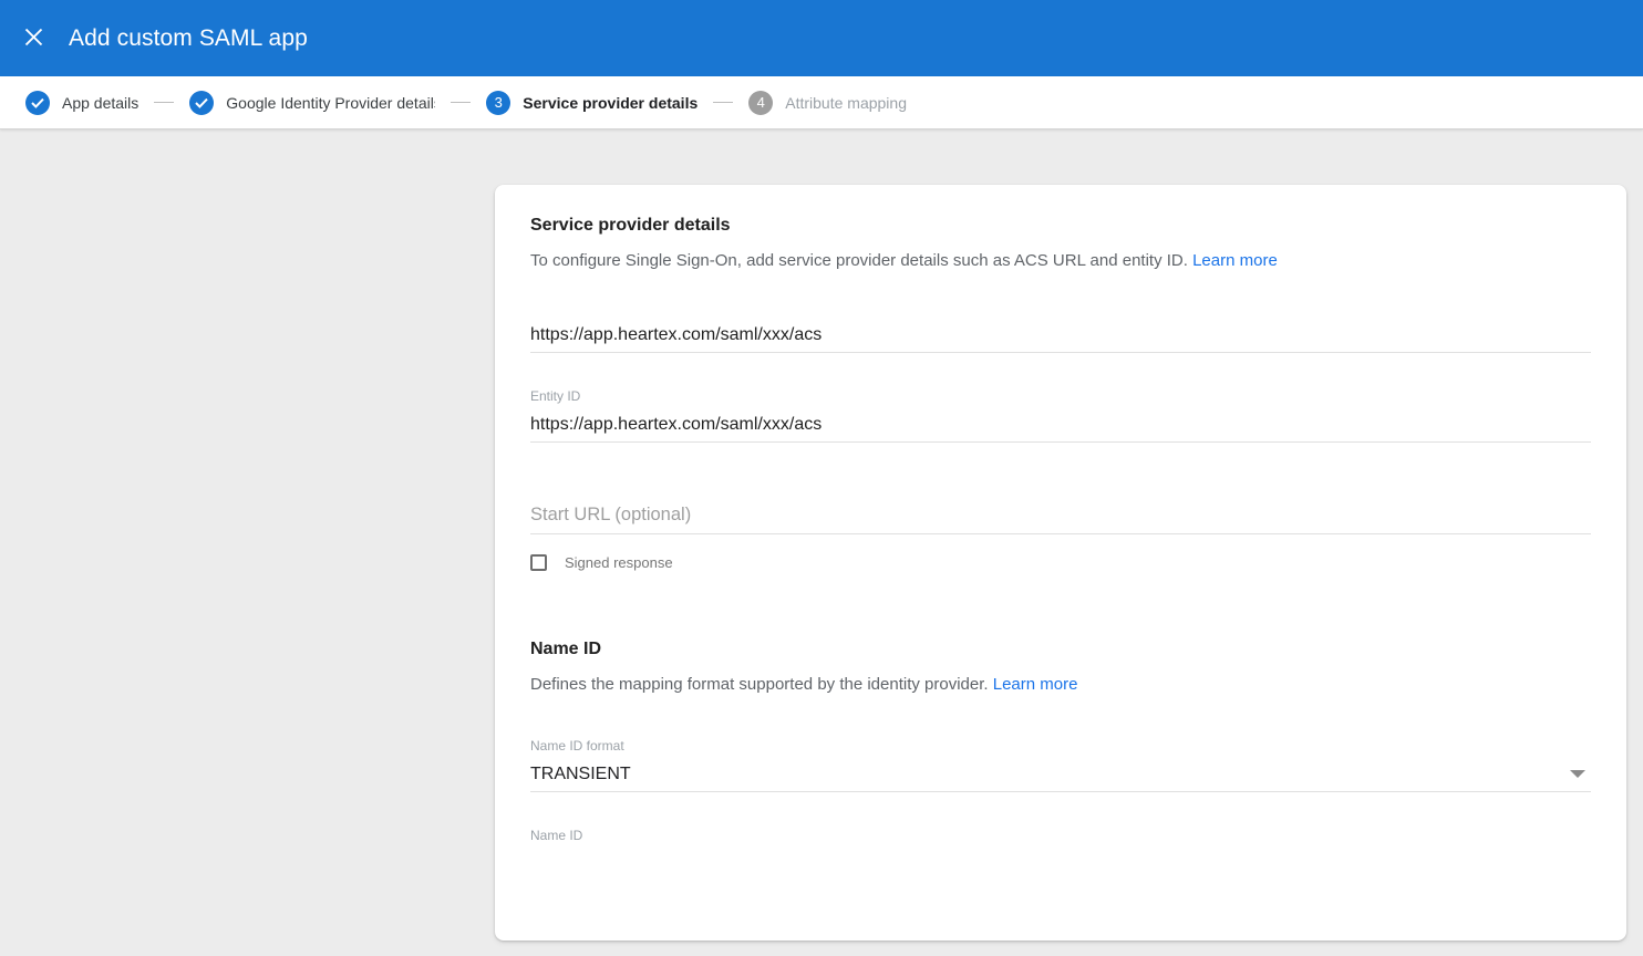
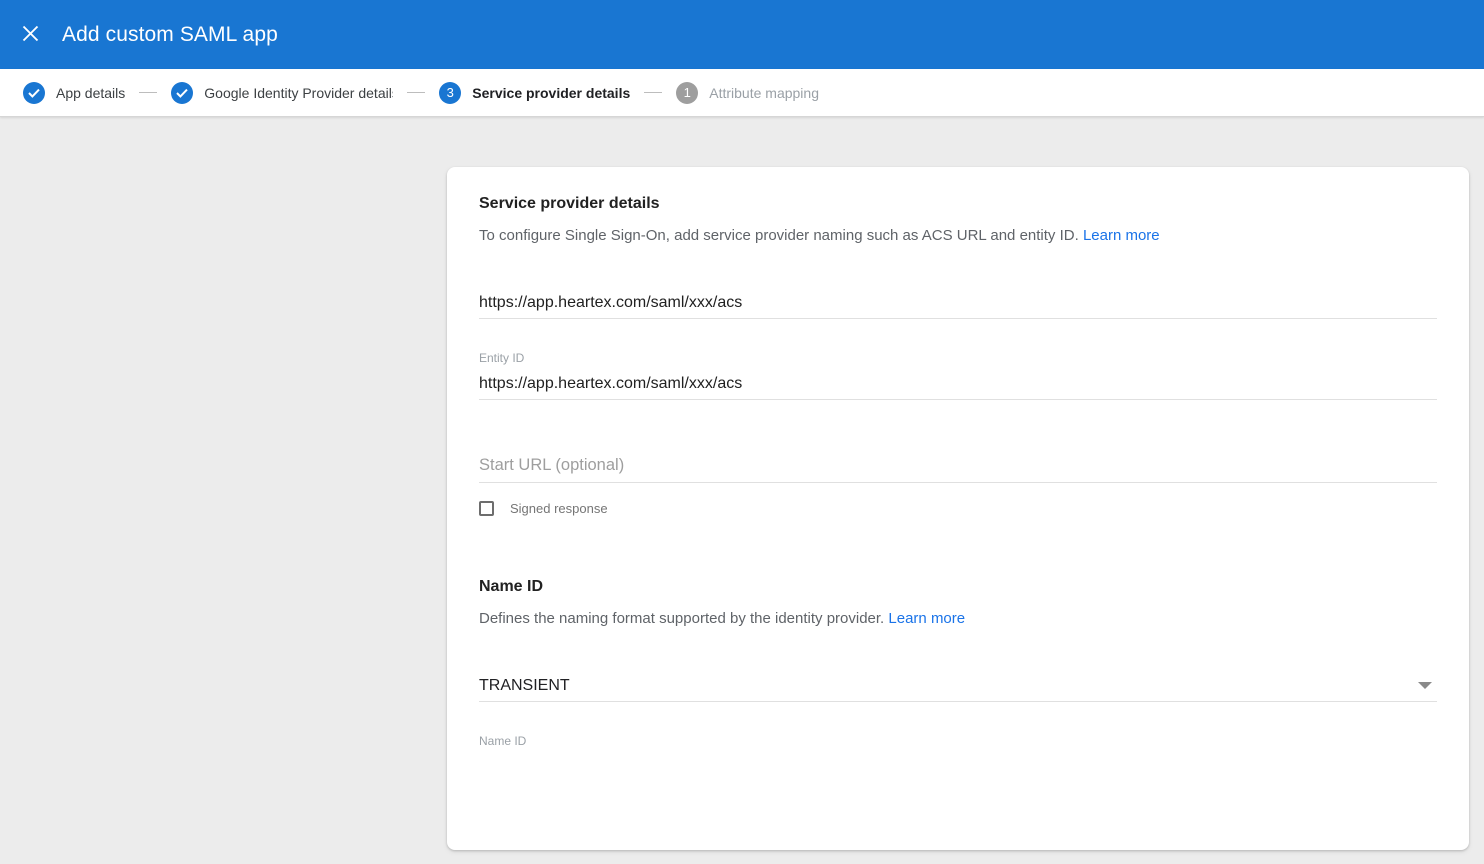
  Add custom SAML app
  App details
  Google Identity Provider detail
  3
  Service provider details
- 4
+ 1
  Attribute mapping
  Service provider details
- To configure Single Sign-On, add service provider details such as ACS URL and entity ID. Learn more
+ To configure Single Sign-On, add service provider naming such as ACS URL and entity ID. Learn more
  https://app.heartex.com/saml/xxx/acs
  Entity ID
  https://app.heartex.com/saml/xxx/acs
  Start URL (optional)
  Signed response
  Name ID
- Defines the mapping format supported by the identity provider. Learn more
+ Defines the naming format supported by the identity provider. Learn more
- Name ID format
  TRANSIENT
  Name ID
